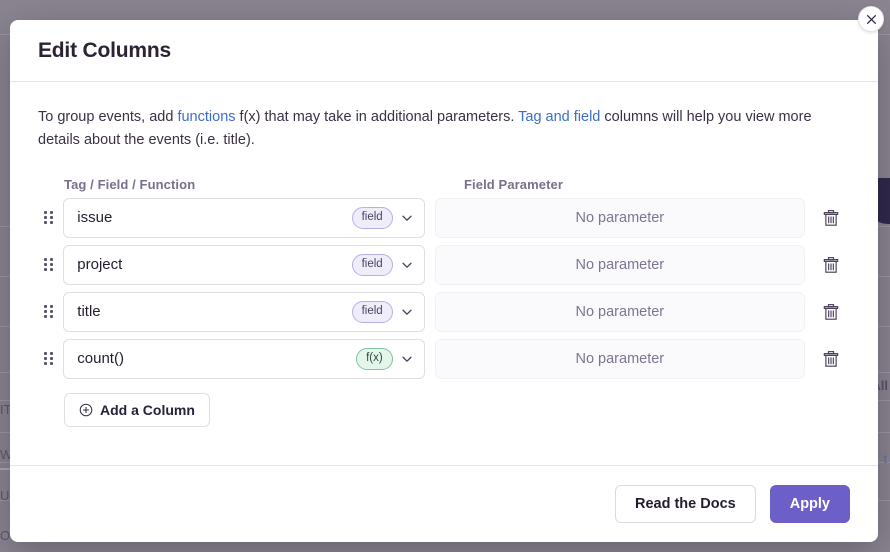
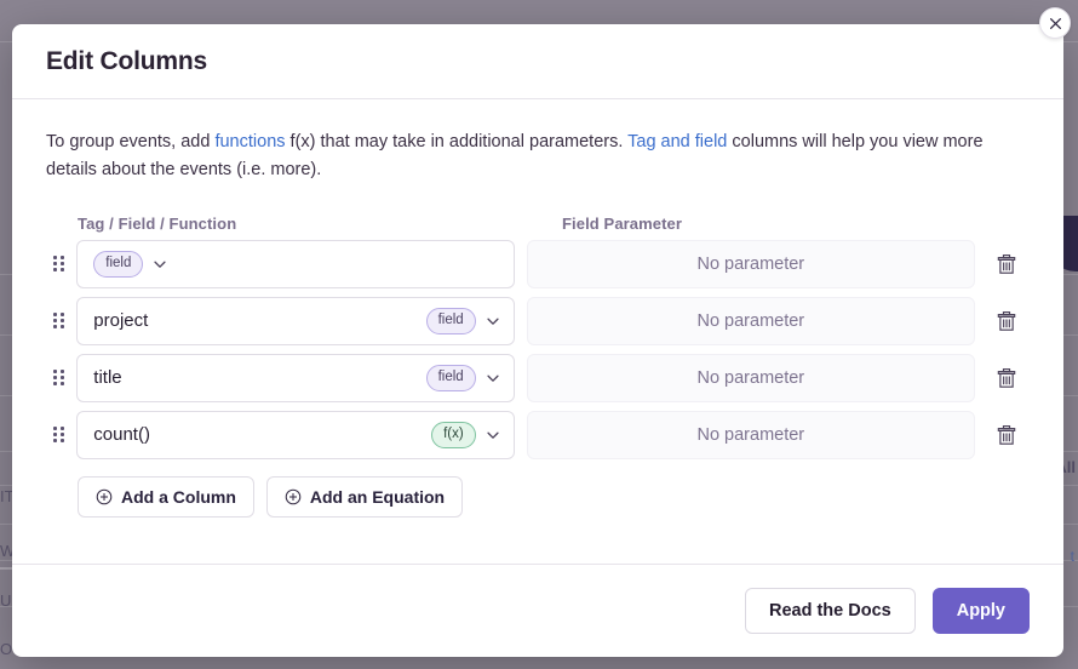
  IT
  W
  U
  O
  t
  Edit Columns
- To group events, add functions f(x) that may take in additional parameters. Tag and field columns will help you view more details about the events (i.e. title).
+ To group events, add functions f(x) that may take in additional parameters. Tag and field columns will help you view more details about the events (i.e. more).
  Tag / Field / Function
  Field Parameter
- issue
  field
  No parameter
  project
  field
  No parameter
  title
  field
  No parameter
  count()
  f(x)
  No parameter
  Add a Column
+ Add an Equation
  Read the Docs
  Apply
